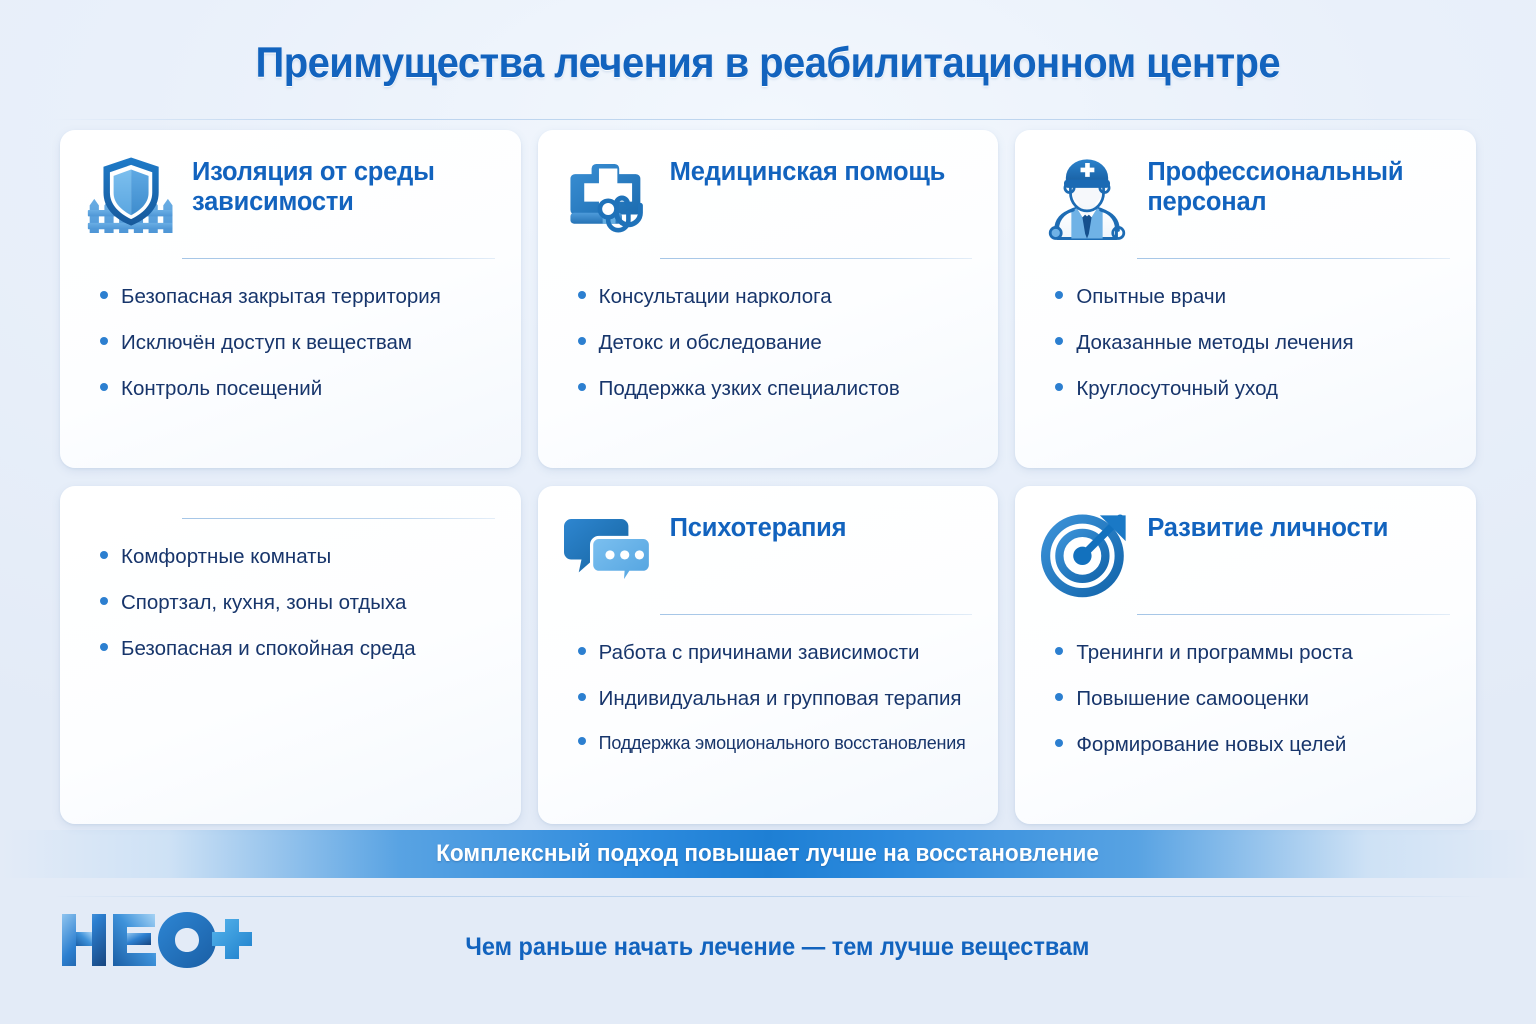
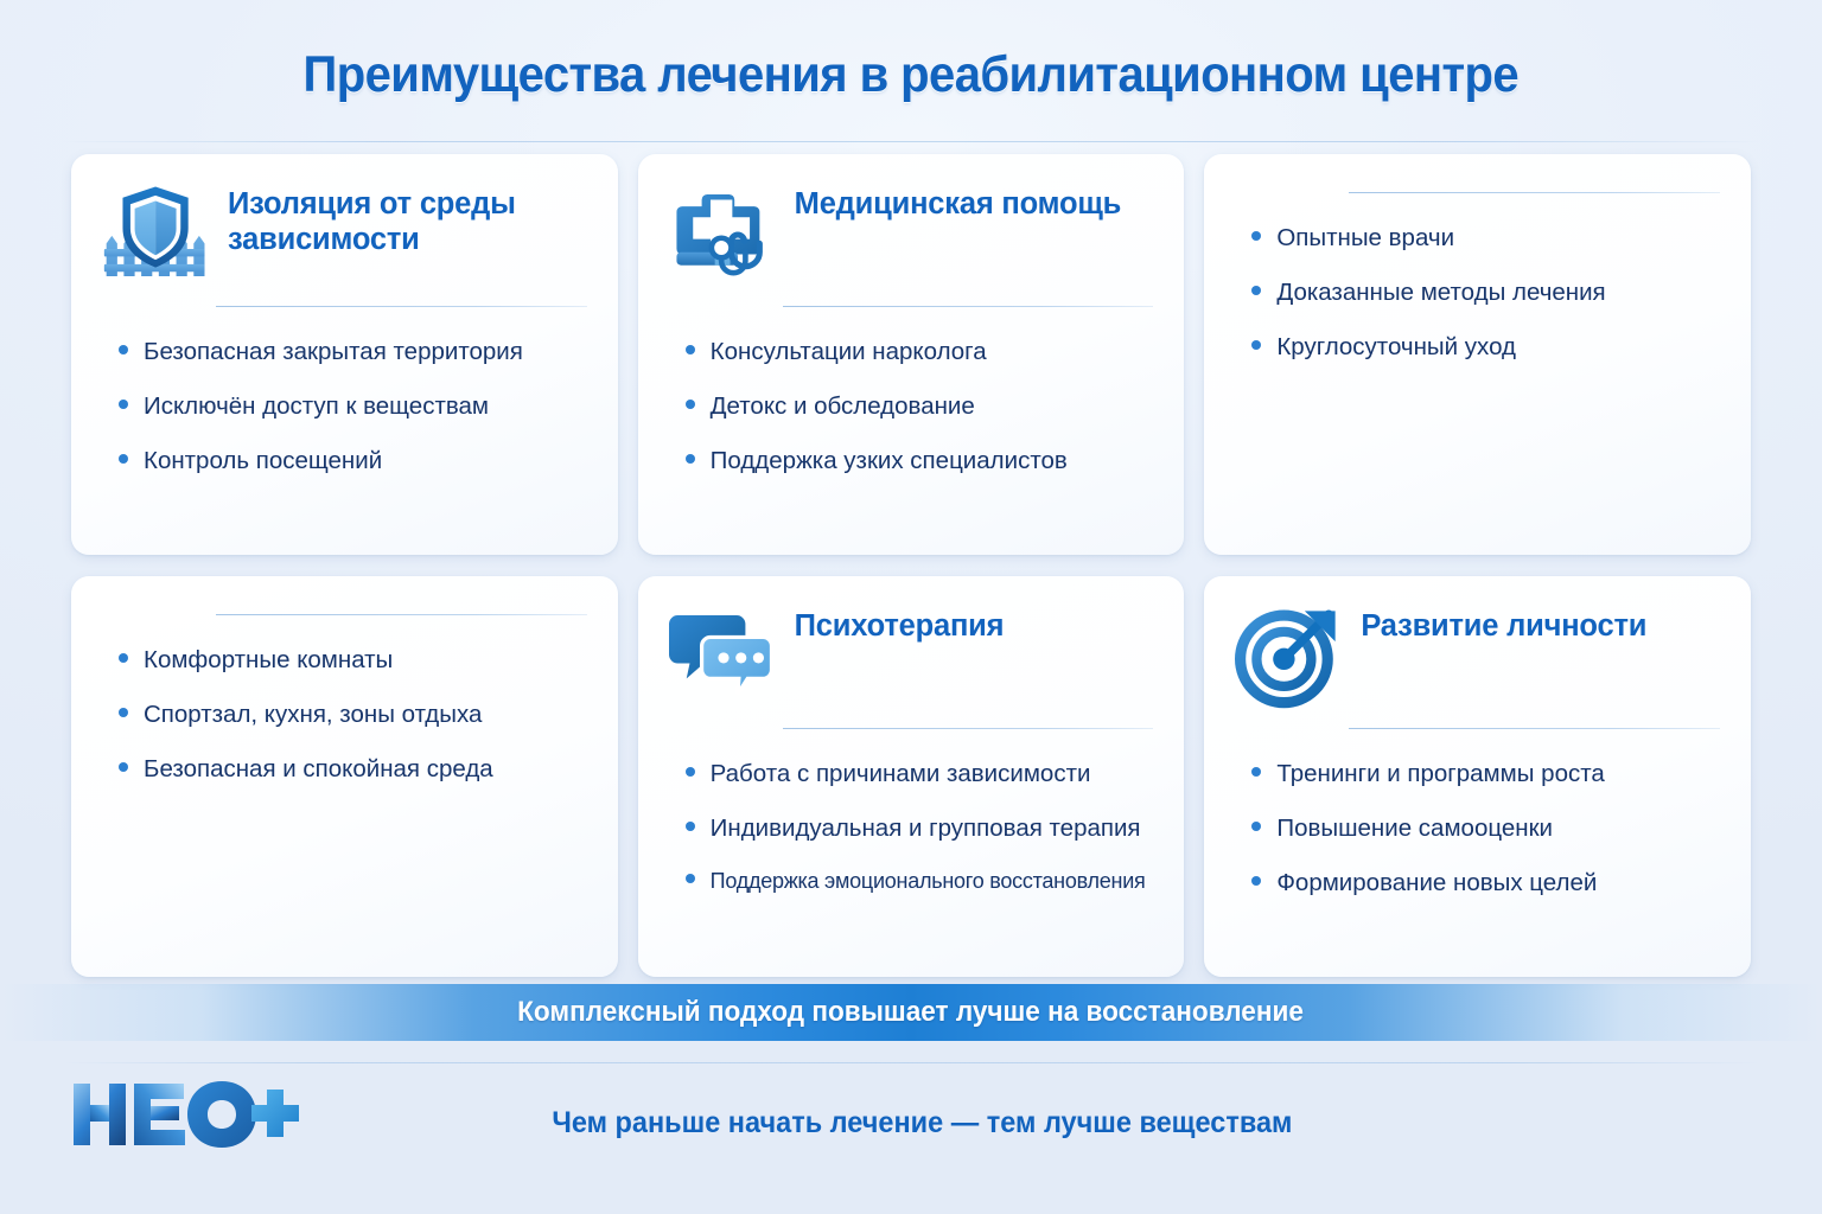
  Преимущества лечения в реабилитационном центре
  Изоляция от среды зависимости
  Безопасная закрытая территория
  Исключён доступ к веществам
  Контроль посещений
  Медицинская помощь
  Консультации нарколога
  Детокс и обследование
  Поддержка узких специалистов
- Профессиональный персонал
  Опытные врачи
  Доказанные методы лечения
  Круглосуточный уход
  Комфортные комнаты
  Спортзал, кухня, зоны отдыха
  Безопасная и спокойная среда
  Психотерапия
  Работа с причинами зависимости
  Индивидуальная и групповая терапия
  Поддержка эмоционального восстановления
  Развитие личности
  Тренинги и программы роста
  Повышение самооценки
  Формирование новых целей
  Комплексный подход повышает лучше на восстановление
  Чем раньше начать лечение — тем лучше веществам
